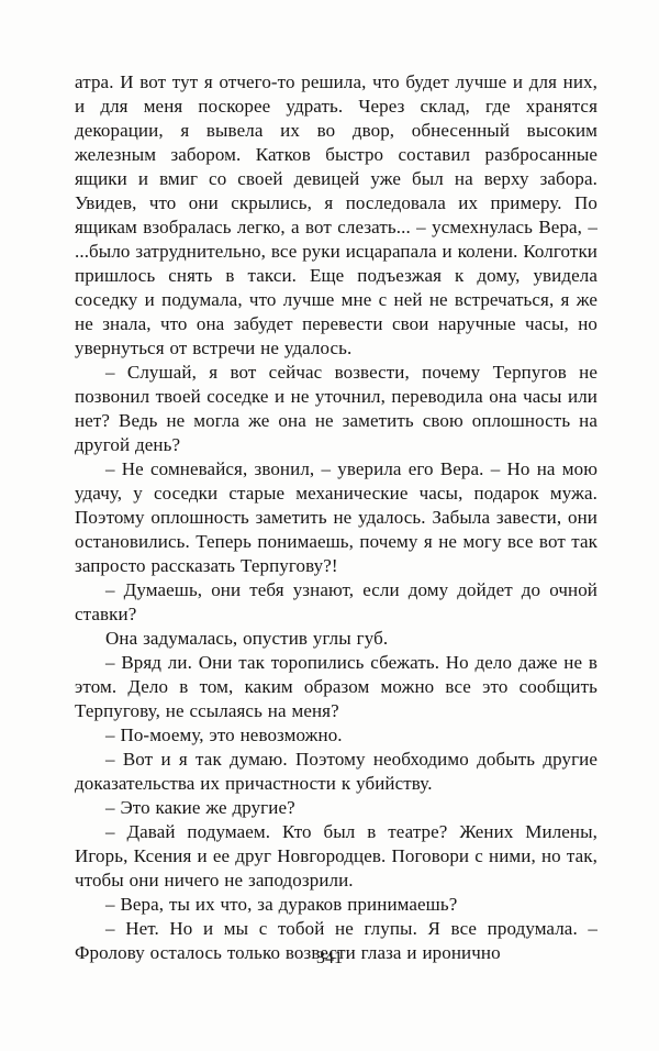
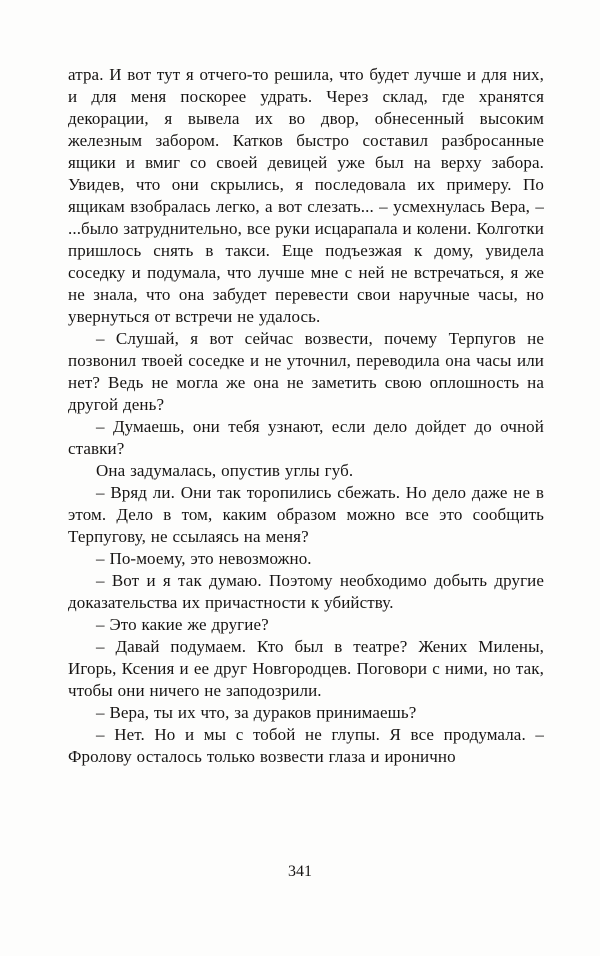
  атра. И вот тут я отчего-то решила, что будет лучше и для них, и для меня поскорее удрать. Через склад, где хранятся декорации, я вывела их во двор, обнесенный высоким железным забором. Катков быстро составил разбросанные ящики и вмиг со своей девицей уже был на верху забора. Увидев, что они скрылись, я последовала их примеру. По ящикам взобралась легко, а вот слезать... – усмехнулась Вера, – ...было затруднительно, все руки исцарапала и колени. Колготки пришлось снять в такси. Еще подъезжая к дому, увидела соседку и подумала, что лучше мне с ней не встречаться, я же не знала, что она забудет перевести свои наручные часы, но увернуться от встречи не удалось.
  – Слушай, я вот сейчас возвести, почему Терпугов не позвонил твоей соседке и не уточнил, переводила она часы или нет? Ведь не могла же она не заметить свою оплошность на другой день?
- – Не сомневайся, звонил, – уверила его Вера. – Но на мою удачу, у соседки старые механические часы, подарок мужа. Поэтому оплошность заметить не удалось. Забыла завести, они остановились. Теперь понимаешь, почему я не могу все вот так запросто рассказать Терпугову?!
- – Думаешь, они тебя узнают, если дому дойдет до очной ставки?
+ – Думаешь, они тебя узнают, если дело дойдет до очной ставки?
  Она задумалась, опустив углы губ.
  – Вряд ли. Они так торопились сбежать. Но дело даже не в этом. Дело в том, каким образом можно все это сообщить Терпугову, не ссылаясь на меня?
  – По-моему, это невозможно.
  – Вот и я так думаю. Поэтому необходимо добыть другие доказательства их причастности к убийству.
  – Это какие же другие?
  – Давай подумаем. Кто был в театре? Жених Милены, Игорь, Ксения и ее друг Новгородцев. Поговори с ними, но так, чтобы они ничего не заподозрили.
  – Вера, ты их что, за дураков принимаешь?
  – Нет. Но и мы с тобой не глупы. Я все продумала. – Фролову осталось только возвести глаза и иронично
  341
